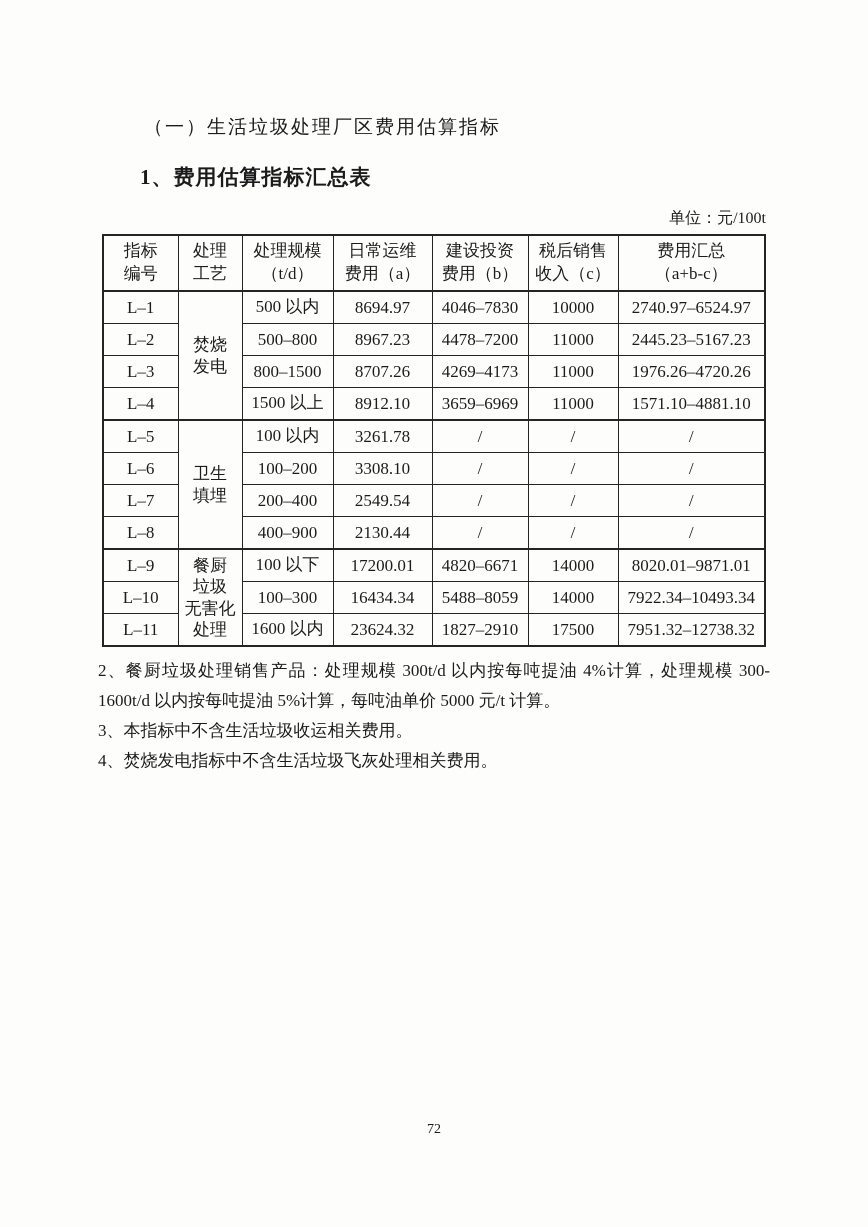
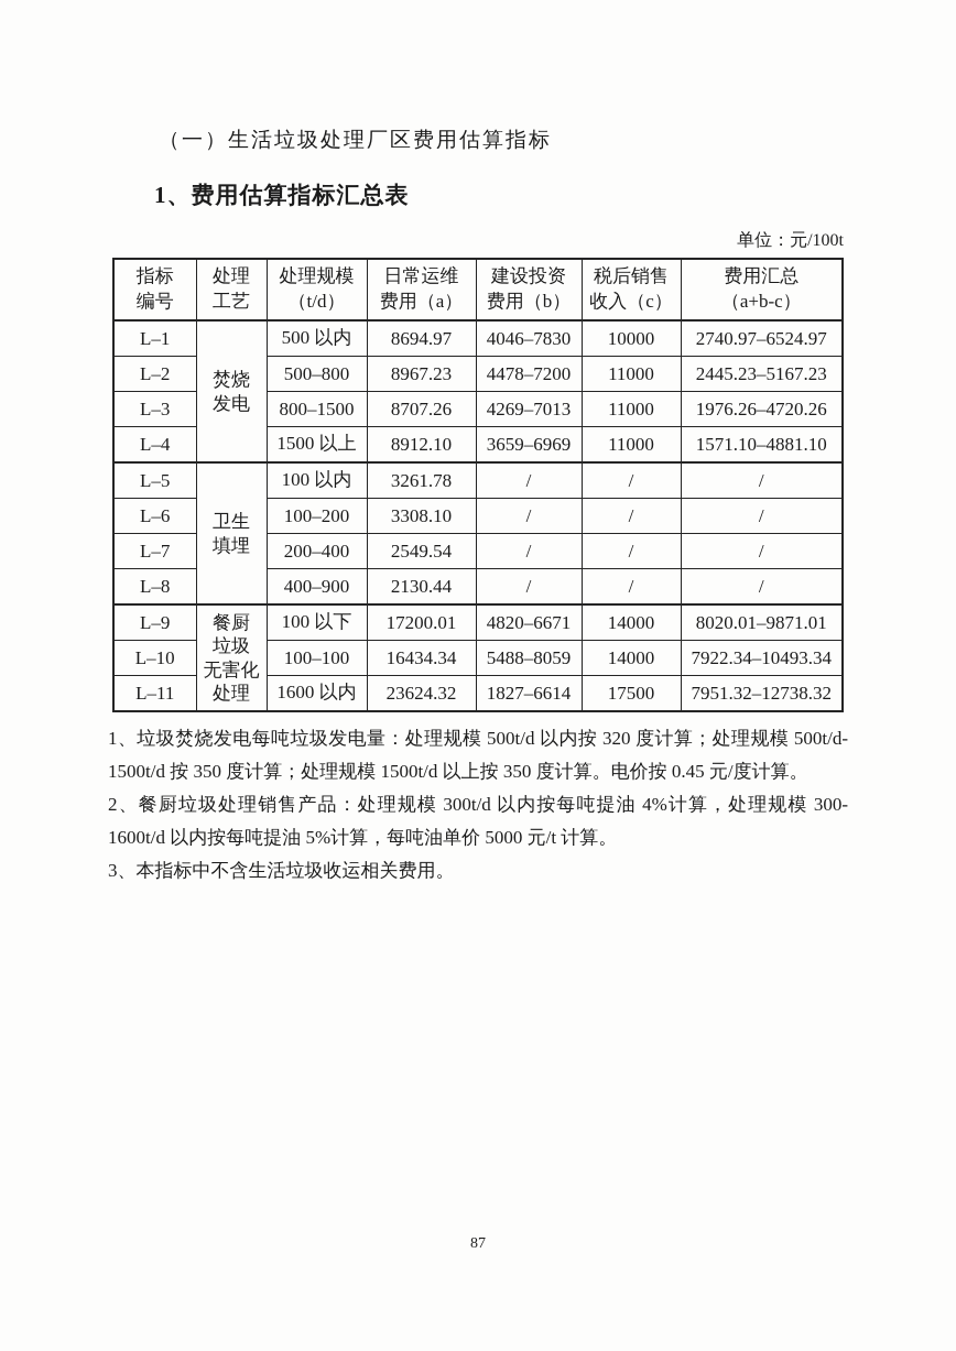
  （一）生活垃圾处理厂区费用估算指标
  1、费用估算指标汇总表
  单位：元/100t
  指标 编号	处理 工艺	处理规模 （t/d）	日常运维 费用（a）	建设投资 费用（b）	税后销售 收入（c）	费用汇总 （a+b-c）
  L–1	焚烧 发电	500 以内	8694.97	4046–7830	10000	2740.97–6524.97
  L–2	500–800	8967.23	4478–7200	11000	2445.23–5167.23
- L–3	800–1500	8707.26	4269–4173	11000	1976.26–4720.26
+ L–3	800–1500	8707.26	4269–7013	11000	1976.26–4720.26
  L–4	1500 以上	8912.10	3659–6969	11000	1571.10–4881.10
  L–5	卫生 填埋	100 以内	3261.78	/	/	/
  L–6	100–200	3308.10	/	/	/
  L–7	200–400	2549.54	/	/	/
  L–8	400–900	2130.44	/	/	/
  L–9	餐厨 垃圾 无害化 处理	100 以下	17200.01	4820–6671	14000	8020.01–9871.01
- L–10	100–300	16434.34	5488–8059	14000	7922.34–10493.34
+ L–10	100–100	16434.34	5488–8059	14000	7922.34–10493.34
- L–11	1600 以内	23624.32	1827–2910	17500	7951.32–12738.32
+ L–11	1600 以内	23624.32	1827–6614	17500	7951.32–12738.32
+ 1、垃圾焚烧发电每吨垃圾发电量：处理规模 500t/d 以内按 320 度计算；处理规模 500t/d-1500t/d 按 350 度计算；处理规模 1500t/d 以上按 350 度计算。电价按 0.45 元/度计算。
  2、餐厨垃圾处理销售产品：处理规模 300t/d 以内按每吨提油 4%计算，处理规模 300-1600t/d 以内按每吨提油 5%计算，每吨油单价 5000 元/t 计算。
  3、本指标中不含生活垃圾收运相关费用。
- 4、焚烧发电指标中不含生活垃圾飞灰处理相关费用。
- 72
+ 87
